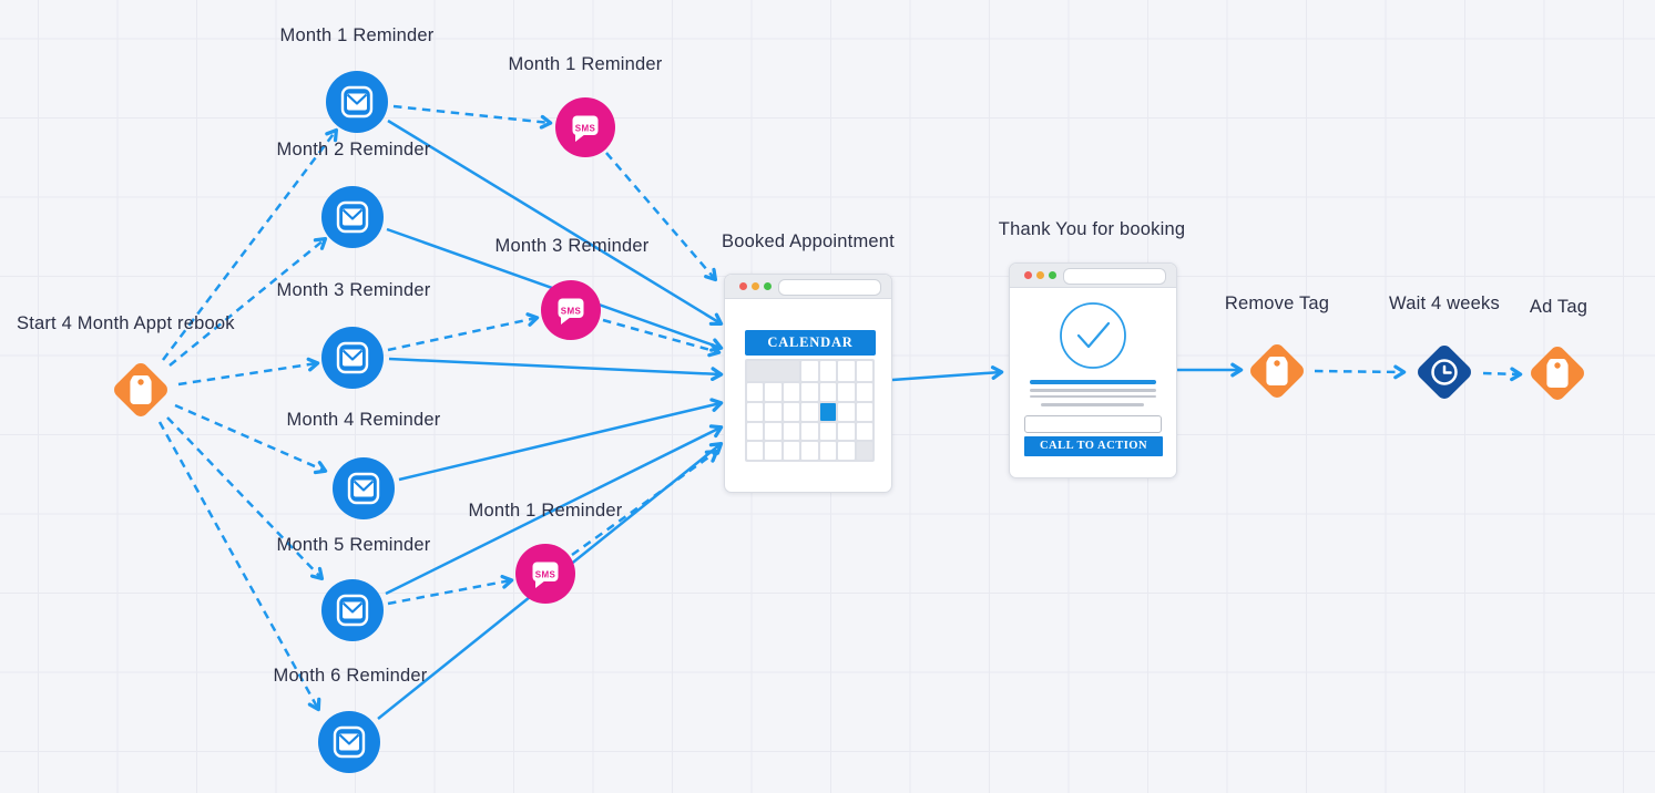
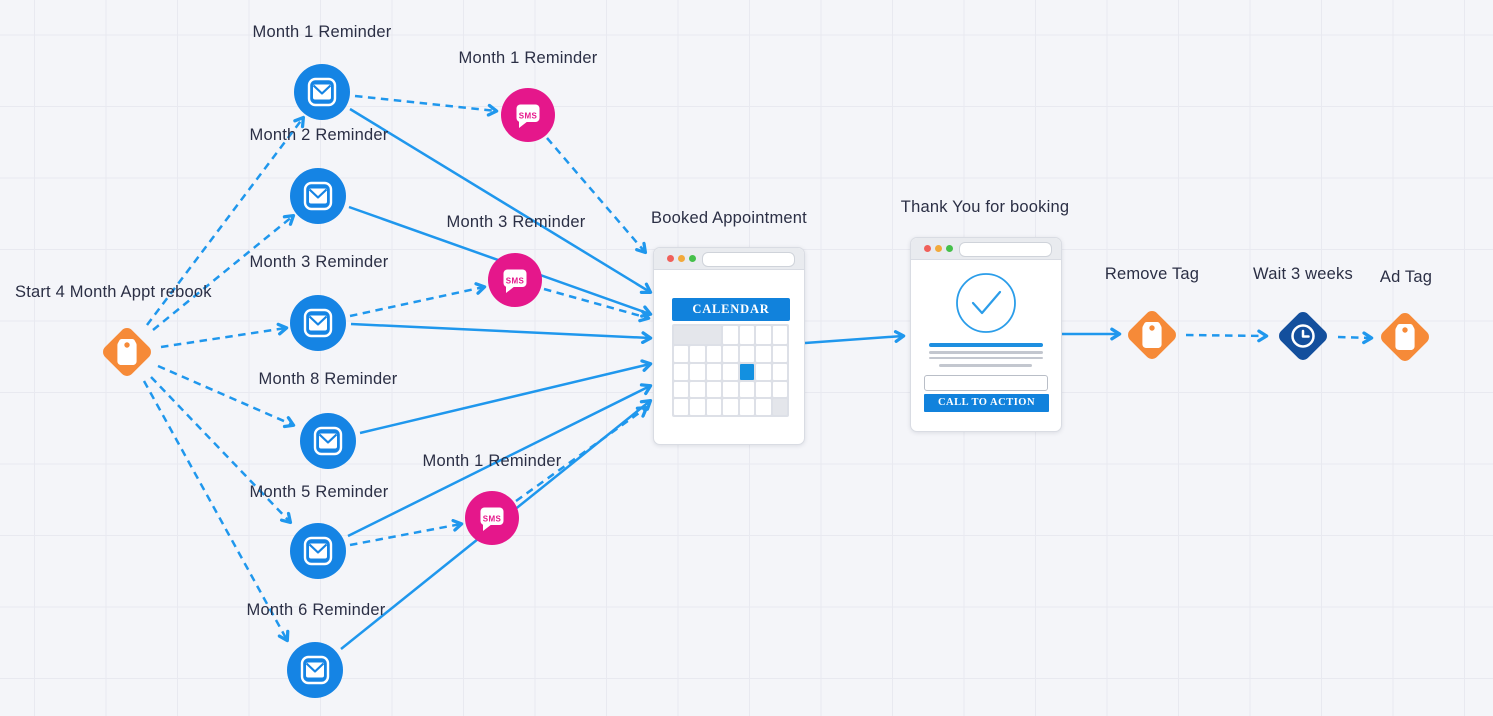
  Start 4 Month Appt rebook
  Month 1 Reminder
  Month 2 Reminder
  Month 3 Reminder
- Month 4 Reminder
+ Month 8 Reminder
  Month 5 Reminder
  Month 6 Reminder
  Month 1 Reminder
  Month 3 Reminder
  Month 1 Reminder
  Booked Appointment
  Thank You for booking
  Remove Tag
- Wait 4 weeks
+ Wait 3 weeks
  Ad Tag
  SMS
  SMS
  SMS
  CALENDAR
  CALL TO ACTION
